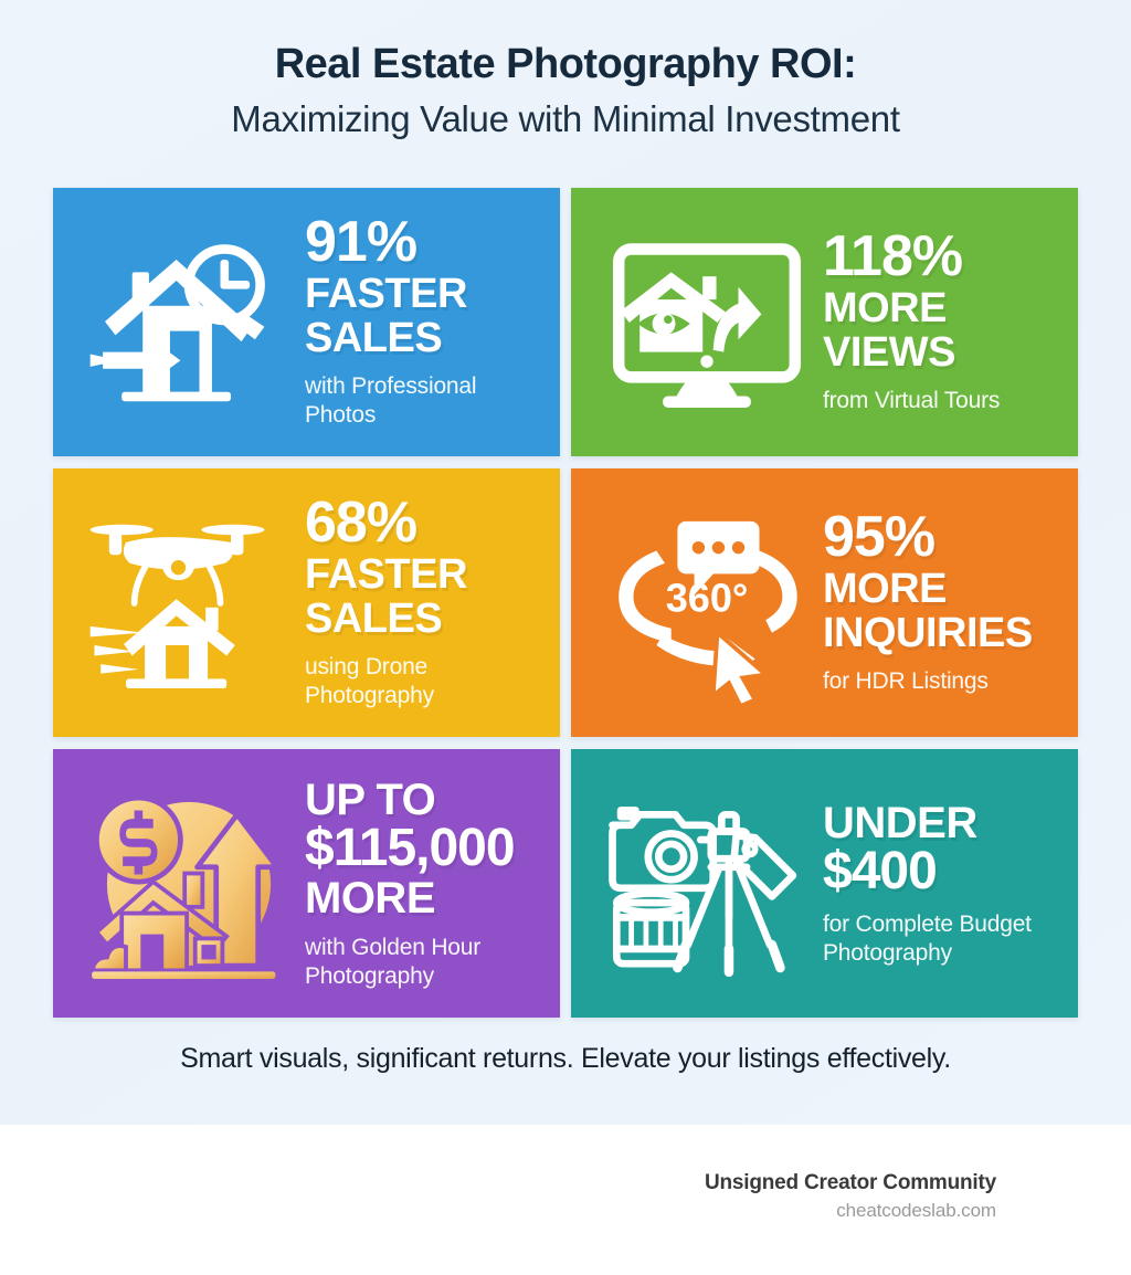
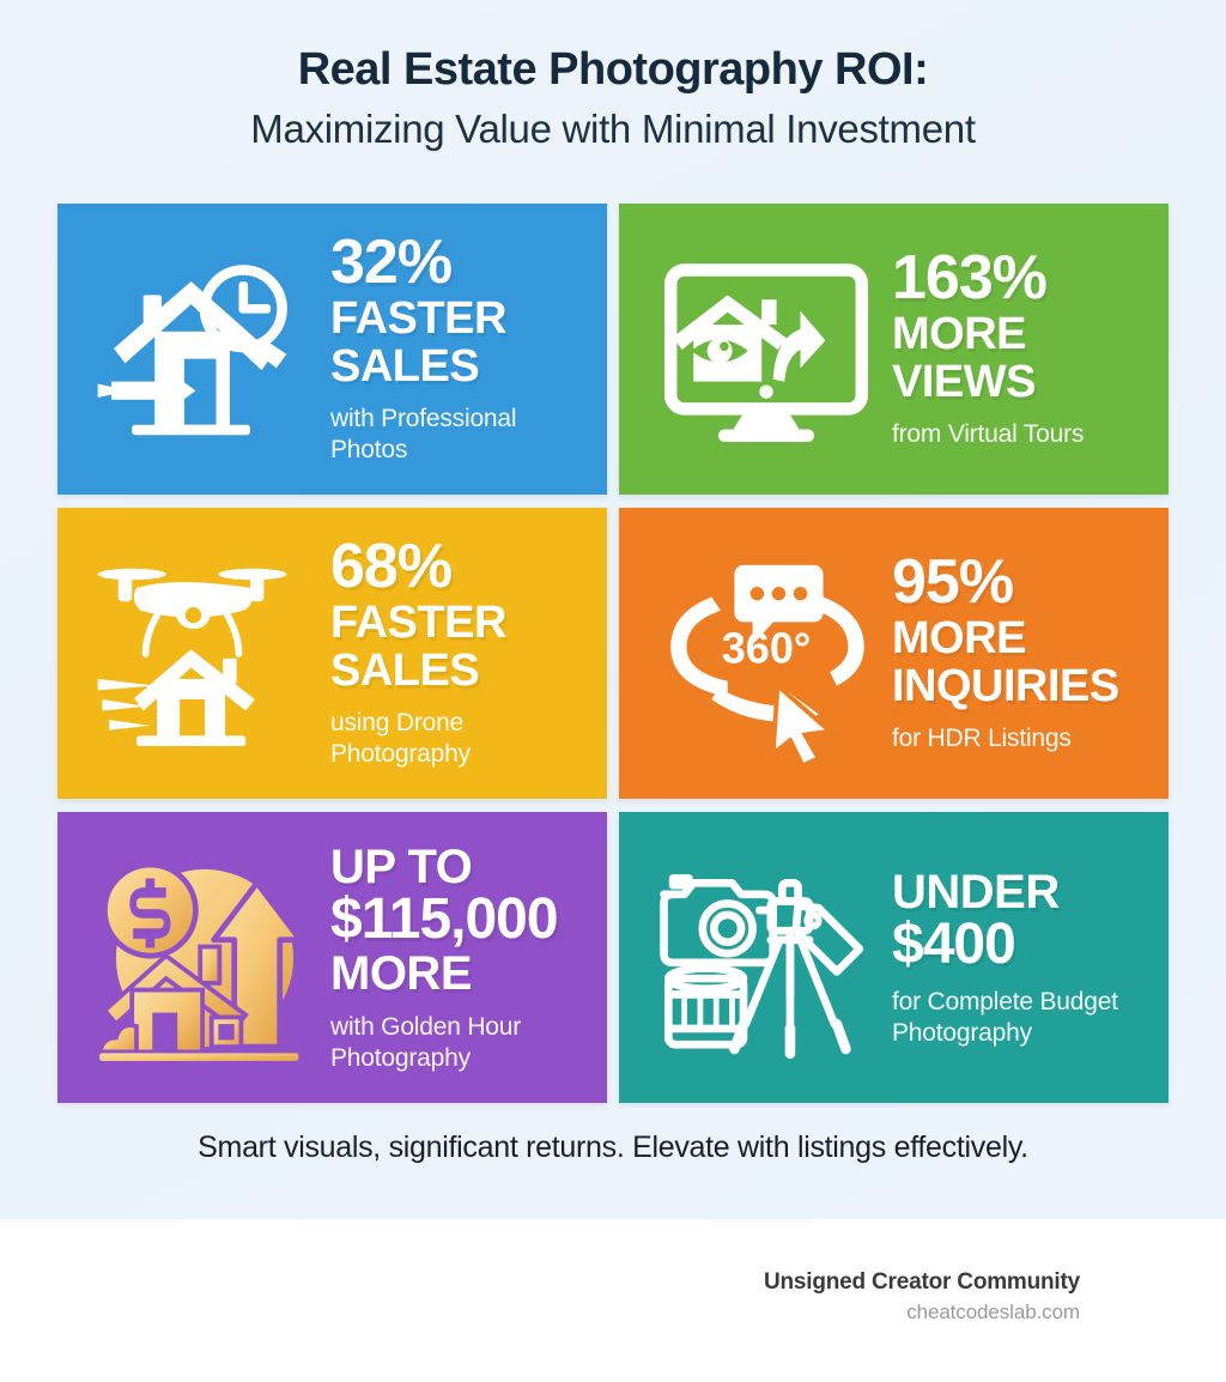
  Real Estate Photography ROI:
  Maximizing Value with Minimal Investment
- 91%
+ 32%
  FASTER
  SALES
  with Professional Photos
- 118%
+ 163%
  MORE
  VIEWS
  from Virtual Tours
  68%
  FASTER
  SALES
  using Drone Photography
  360°
  95%
  MORE
  INQUIRIES
  for HDR Listings
  UP TO
  $115,000
  MORE
  with Golden Hour Photography
  UNDER
  $400
  for Complete Budget Photography
- Smart visuals, significant returns. Elevate your listings effectively.
+ Smart visuals, significant returns. Elevate with listings effectively.
  Unsigned Creator Community
  cheatcodeslab.com
